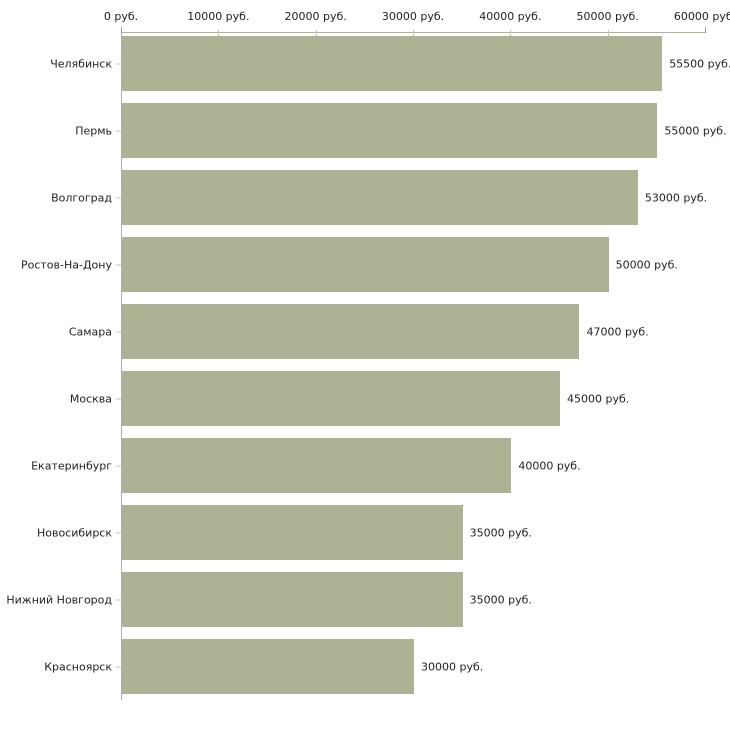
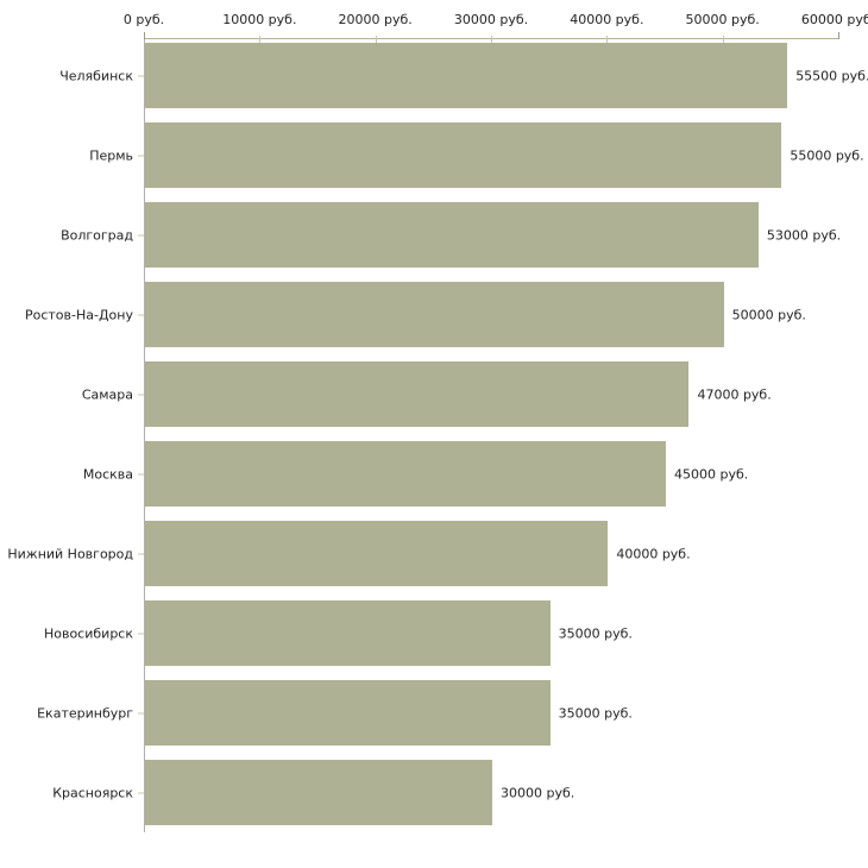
  0 руб.
  10000 руб.
  20000 руб.
  30000 руб.
  40000 руб.
  50000 руб.
  60000 руб
  Челябинск
  55500 руб
  Пермь
  55000 руб.
  Волгоград
  53000 руб.
  Ростов-На-Дону
  50000 руб.
  Самара
  47000 руб.
  Москва
  45000 руб.
- Екатеринбург
+ Нижний Новгород
  40000 руб.
  Новосибирск
  35000 руб.
- Нижний Новгород
+ Екатеринбург
  35000 руб.
  Красноярск
  30000 руб.
